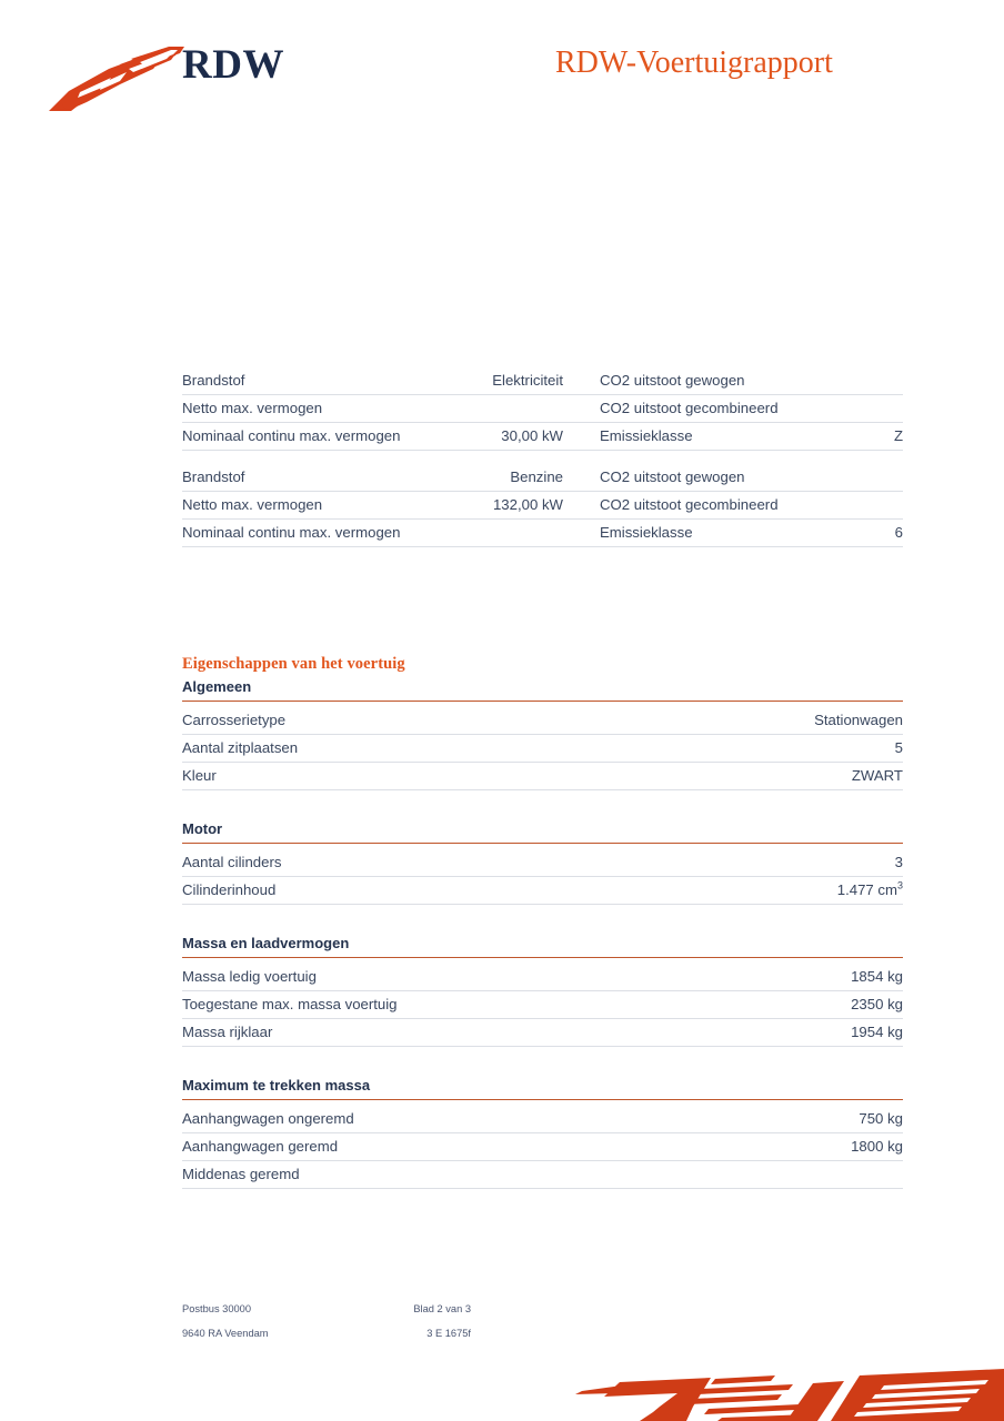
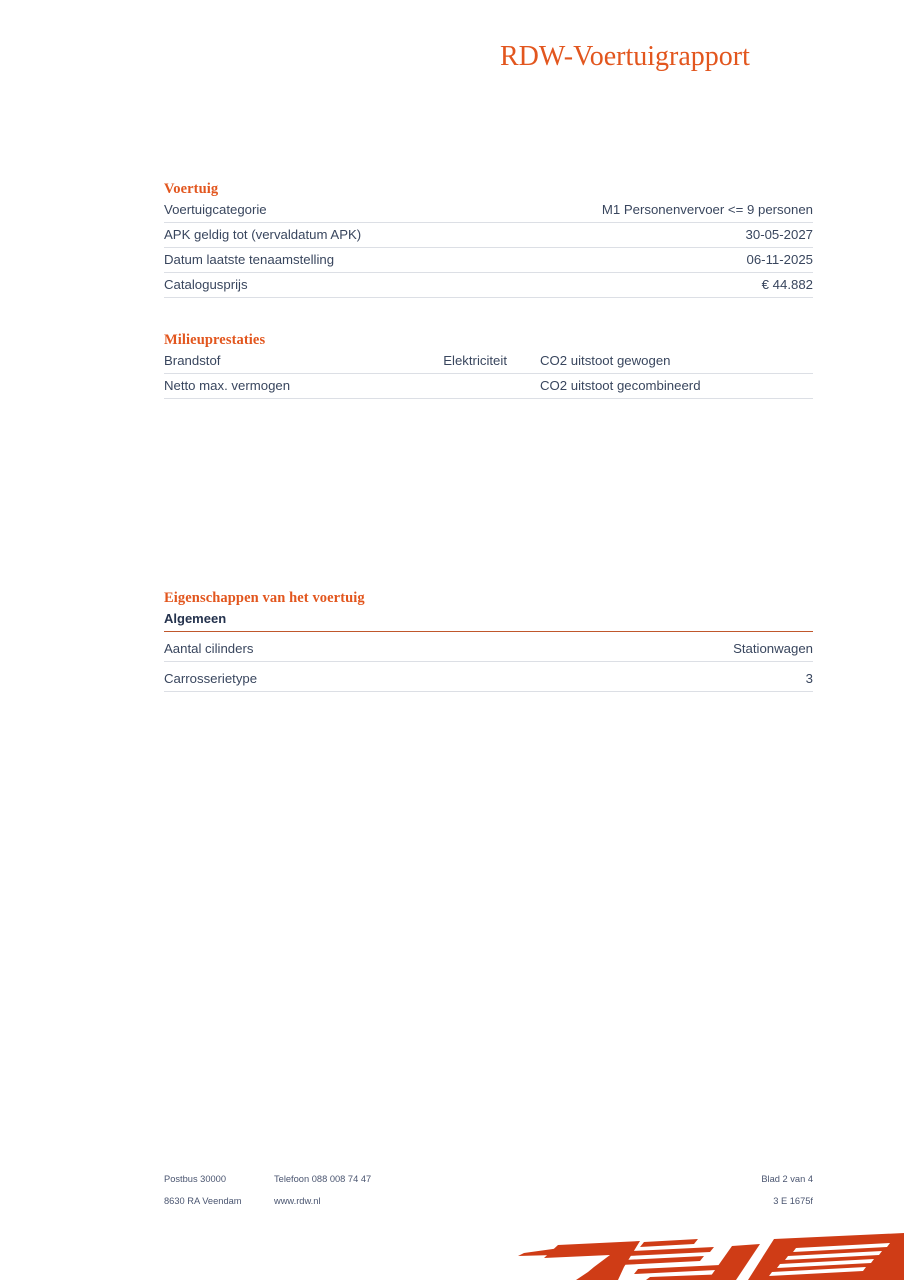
- RDW
  RDW-Voertuigrapport
+ Voertuig
+ Voertuigcategorie	M1 Personenvervoer <= 9 personen
+ APK geldig tot (vervaldatum APK)	30-05-2027
+ Datum laatste tenaamstelling	06-11-2025
+ Catalogusprijs	€ 44.882
+ Milieuprestaties
  Brandstof	Elektriciteit	CO2 uitstoot gewogen
  Netto max. vermogen		CO2 uitstoot gecombineerd
- Nominaal continu max. vermogen	30,00 kW	Emissieklasse	Z
- Brandstof	Benzine	CO2 uitstoot gewogen
- Netto max. vermogen	132,00 kW	CO2 uitstoot gecombineerd
- Nominaal continu max. vermogen		Emissieklasse	6
  Eigenschappen van het voertuig
  Algemeen
- Carrosserietype	Stationwagen
+ Aantal cilinders	Stationwagen
- Aantal zitplaatsen	5
- Kleur	ZWART
- Motor
- Aantal cilinders	3
+ Carrosserietype	3
- Cilinderinhoud	1.477 cm3
- Massa en laadvermogen
- Massa ledig voertuig	1854 kg
- Toegestane max. massa voertuig	2350 kg
- Massa rijklaar	1954 kg
- Maximum te trekken massa
- Aanhangwagen ongeremd	750 kg
- Aanhangwagen geremd	1800 kg
- Middenas geremd
  Postbus 30000
+ Telefoon 088 008 74 47
- Blad 2 van 3
+ Blad 2 van 4
- 9640 RA Veendam
+ 8630 RA Veendam
+ www.rdw.nl
  3 E 1675f
